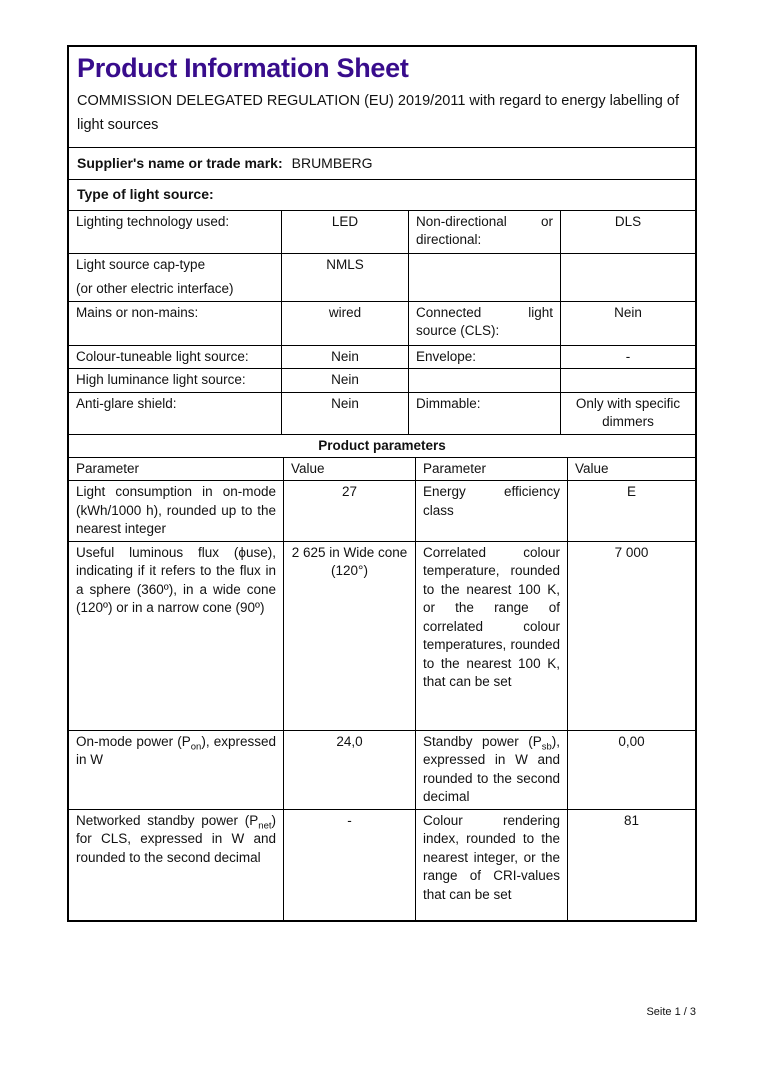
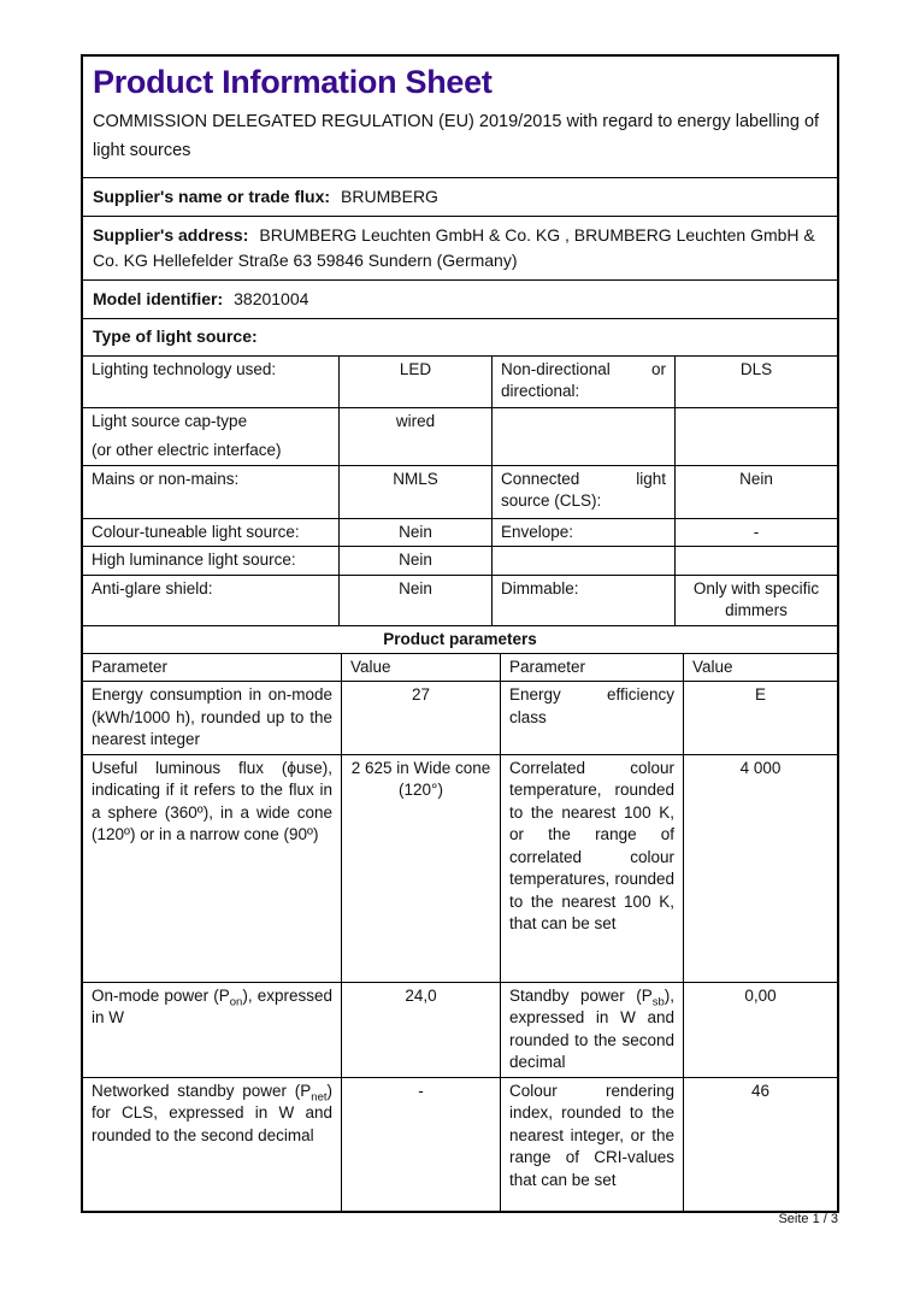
  Product Information Sheet
- COMMISSION DELEGATED REGULATION (EU) 2019/2011 with regard to energy labelling of light sources
+ COMMISSION DELEGATED REGULATION (EU) 2019/2015 with regard to energy labelling of light sources
- Supplier's name or trade mark: BRUMBERG
+ Supplier's name or trade flux: BRUMBERG
+ Supplier's address: BRUMBERG Leuchten GmbH & Co. KG , BRUMBERG Leuchten GmbH & Co. KG Hellefelder Straße 63 59846 Sundern (Germany)
+ Model identifier: 38201004
  Type of light source:
  Lighting technology used:
  LED
  Non-directional or directional:
  DLS
  Light source cap-type
  (or other electric interface)
- NMLS
+ wired
  Mains or non-mains:
- wired
+ NMLS
  Connected light source (CLS):
  Nein
  Colour-tuneable light source:
  Nein
  Envelope:
  -
  High luminance light source:
  Nein
  Anti-glare shield:
  Nein
  Dimmable:
  Only with specific dimmers
  Product parameters
  Parameter
  Value
  Parameter
  Value
- Light consumption in on-mode (kWh/1000 h), rounded up to the nearest integer
+ Energy consumption in on-mode (kWh/1000 h), rounded up to the nearest integer
  27
  Energy efficiency class
  E
  Useful luminous flux (ϕuse), indicating if it refers to the flux in a sphere (360º), in a wide cone (120º) or in a narrow cone (90º)
  2 625 in Wide cone (120°)
  Correlated colour temperature, rounded to the nearest 100 K, or the range of correlated colour temperatures, rounded to the nearest 100 K, that can be set
- 7 000
+ 4 000
  On-mode power (Pon), expressed in W
  24,0
  Standby power (Psb), expressed in W and rounded to the second decimal
  0,00
  Networked standby power (Pnet) for CLS, expressed in W and rounded to the second decimal
  -
  Colour rendering index, rounded to the nearest integer, or the range of CRI-values that can be set
- 81
+ 46
  Seite 1 / 3
